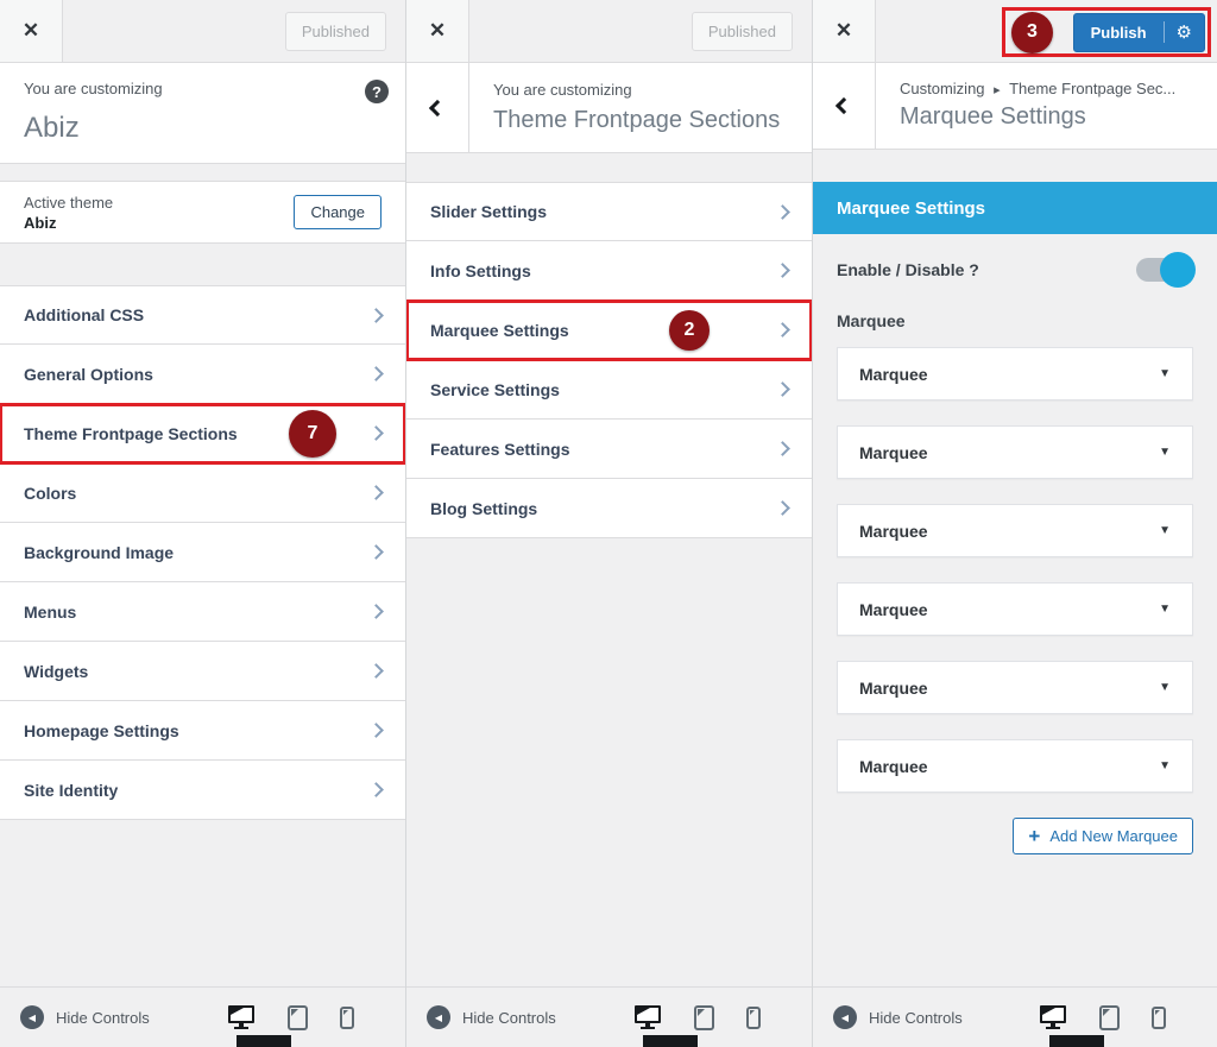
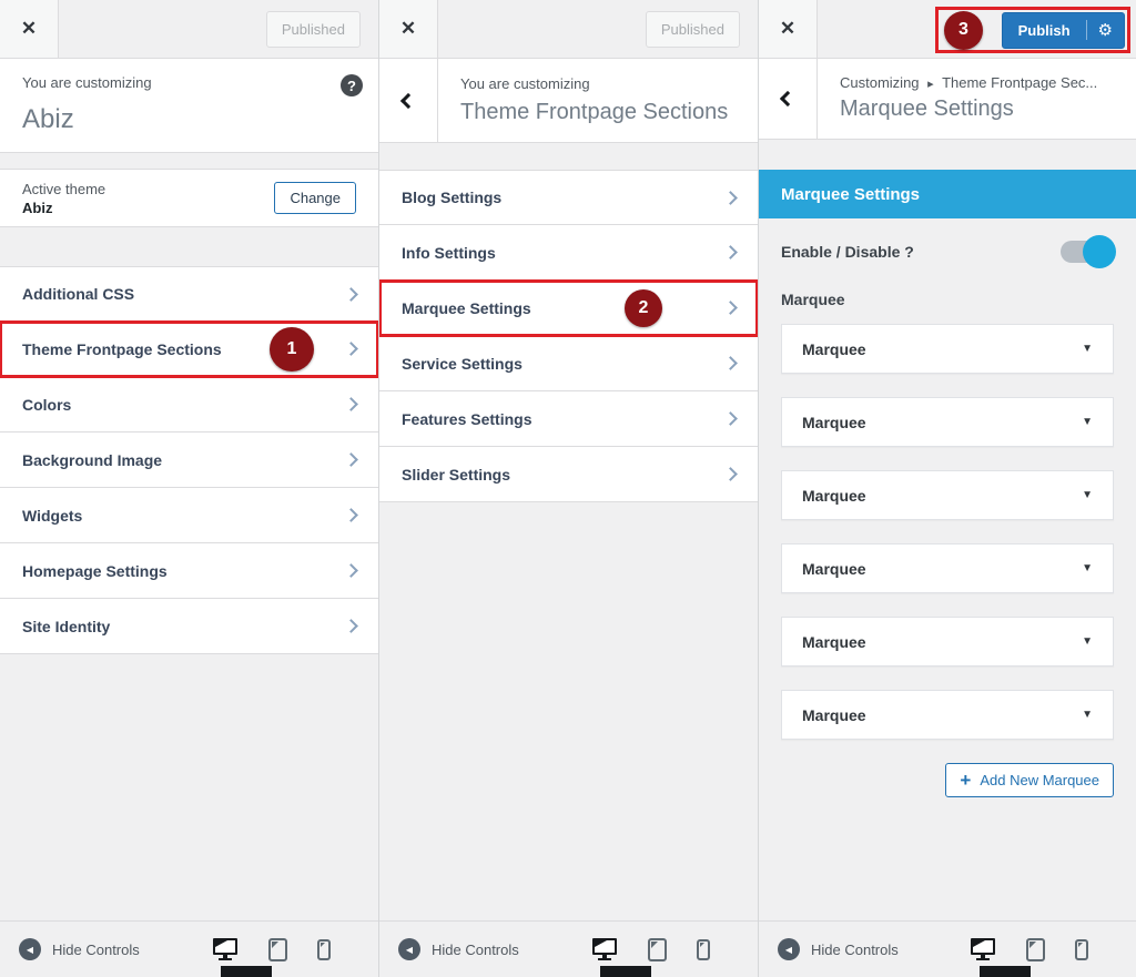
  ✕
  Published
  You are customizing
  ?
  Abiz
  Active theme
  Abiz
  Change
  Additional CSS
- General Options
  Theme Frontpage Sections
- 7
+ 1
  Colors
  Background Image
- Menus
  Widgets
  Homepage Settings
  Site Identity
  ◀
  Hide Controls
  ✕
  Published
  You are customizing
  Theme Frontpage Sections
- Slider Settings
+ Blog Settings
  Info Settings
  Marquee Settings
  2
  Service Settings
  Features Settings
- Blog Settings
+ Slider Settings
  ◀
  Hide Controls
  ✕
  3
  Publish
  ⚙
  Customizing ▸ Theme Frontpage Sec...
  Marquee Settings
  Marquee Settings
  Enable / Disable ?
  Marquee
  Marquee
  ▼
  Marquee
  ▼
  Marquee
  ▼
  Marquee
  ▼
  Marquee
  ▼
  Marquee
  ▼
  +
  Add New Marquee
  ◀
  Hide Controls
